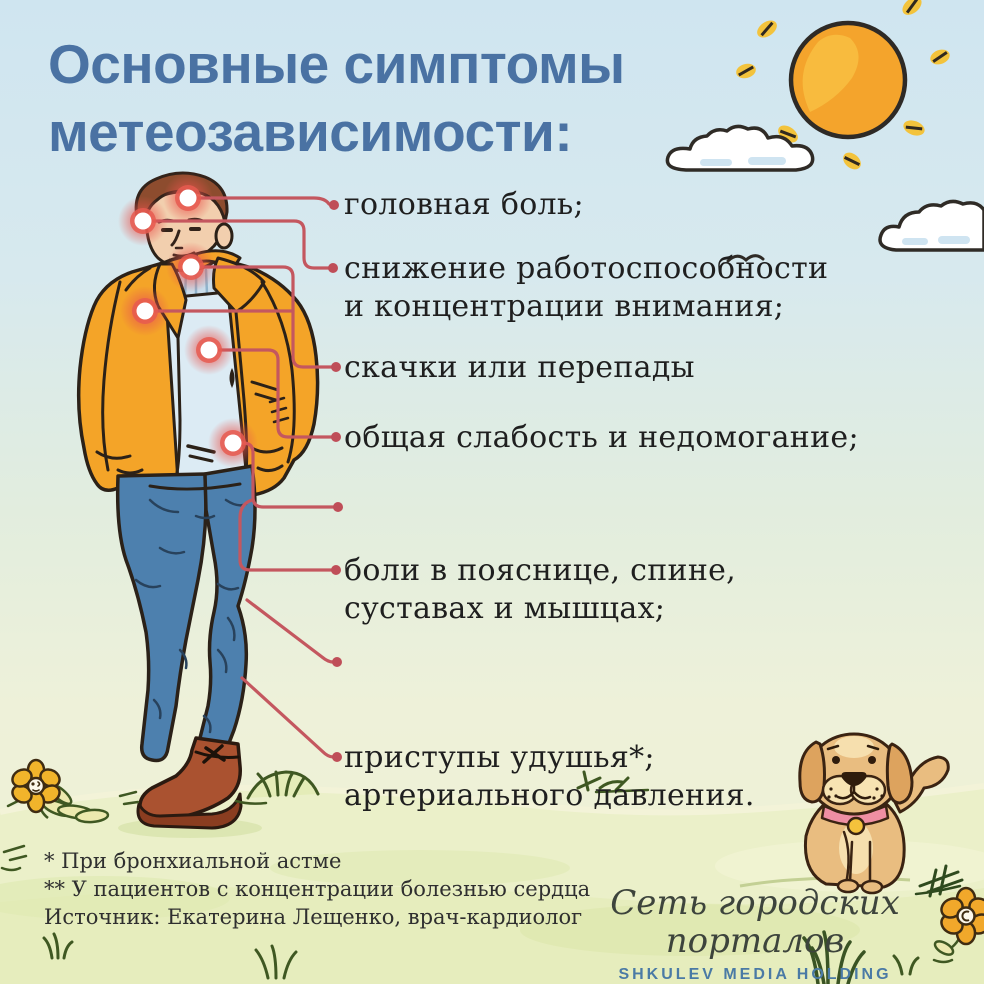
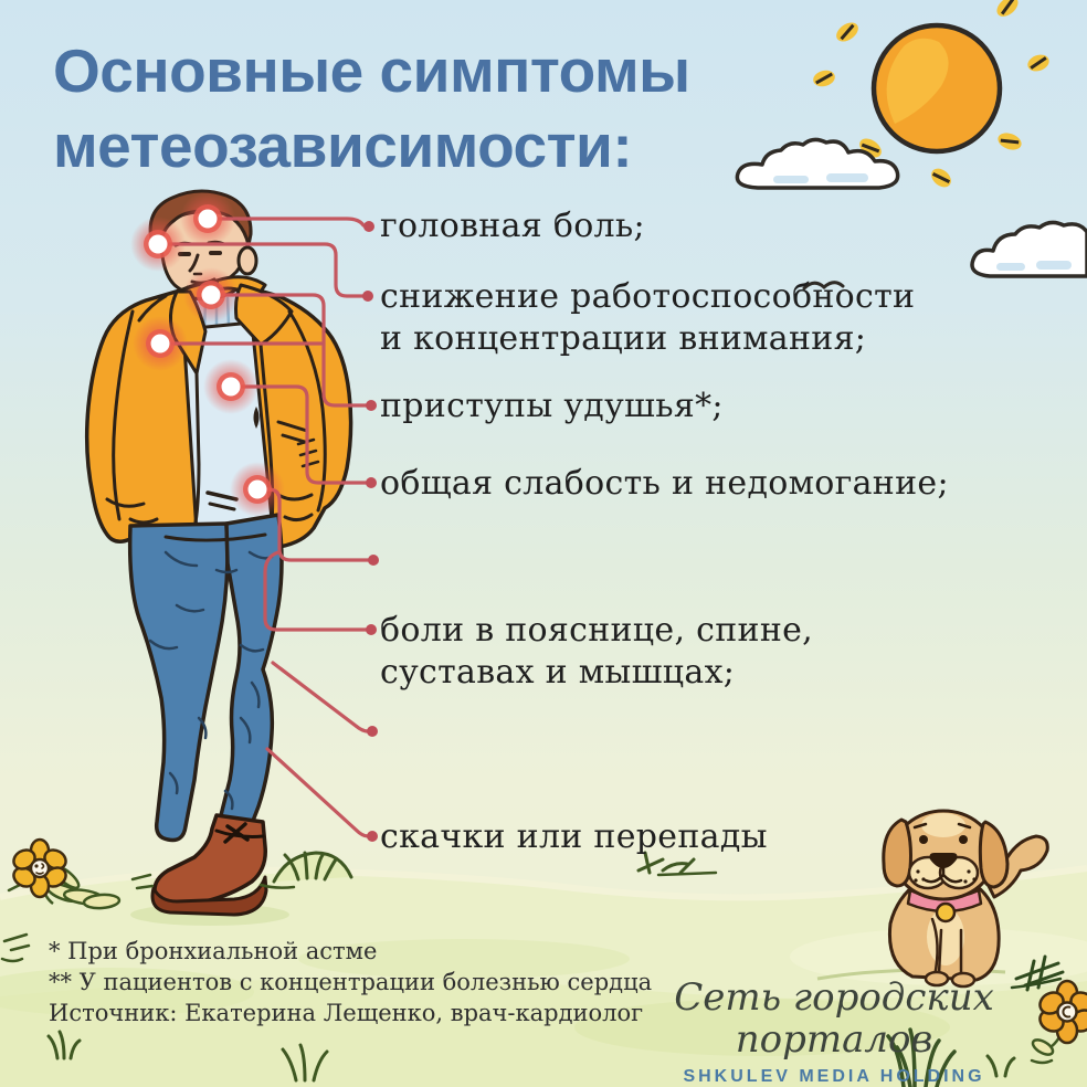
  Основные симптомы
  метеозависимости:
  головная боль;
  снижение работоспособности
  и концентрации внимания;
- скачки или перепады
+ приступы удушья*;
  общая слабость и недомогание;
  боли в пояснице, спине,
  суставах и мышцах;
- приступы удушья*;
+ скачки или перепады
- артериального давления.
  * При бронхиальной астме
  ** У пациентов с концентрации болезнью сердца
  Источник: Екатерина Лещенко, врач-кардиолог
  Сеть городских порталов
  SHKULEV MEDIA HOLDING
